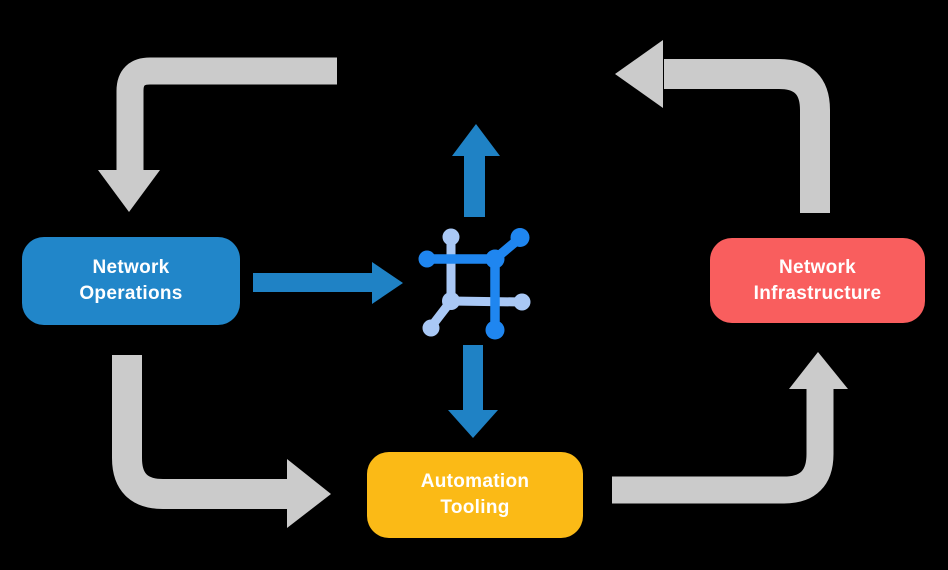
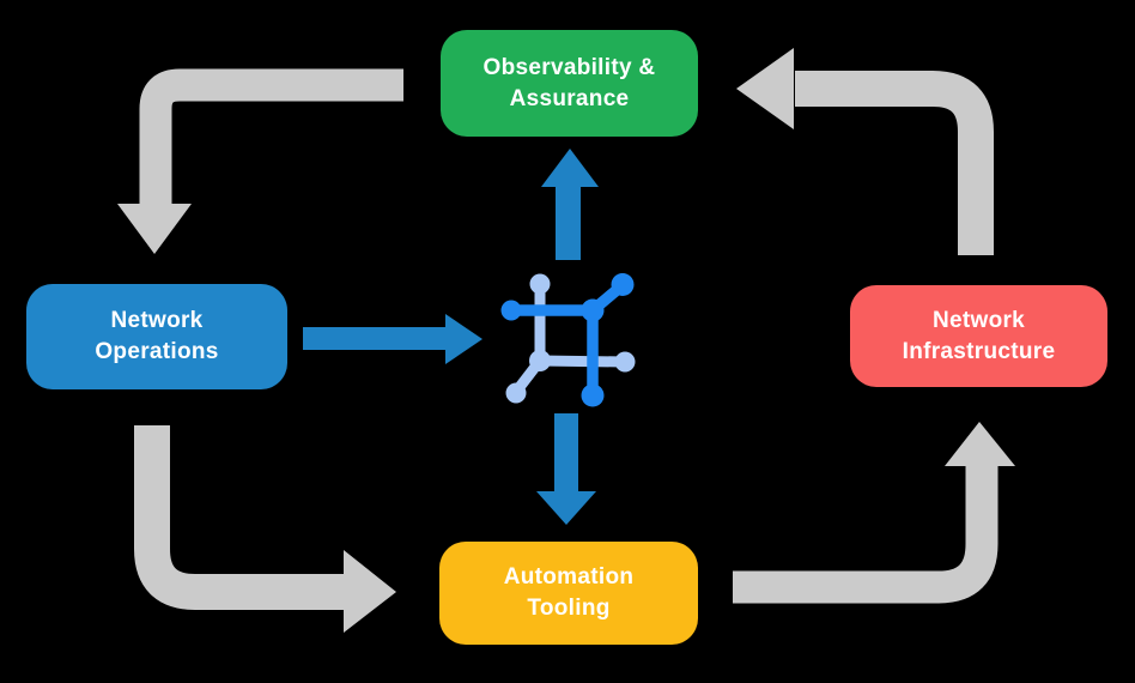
+ Observability & Assurance
  Network Operations
  Network Infrastructure
  Automation Tooling
